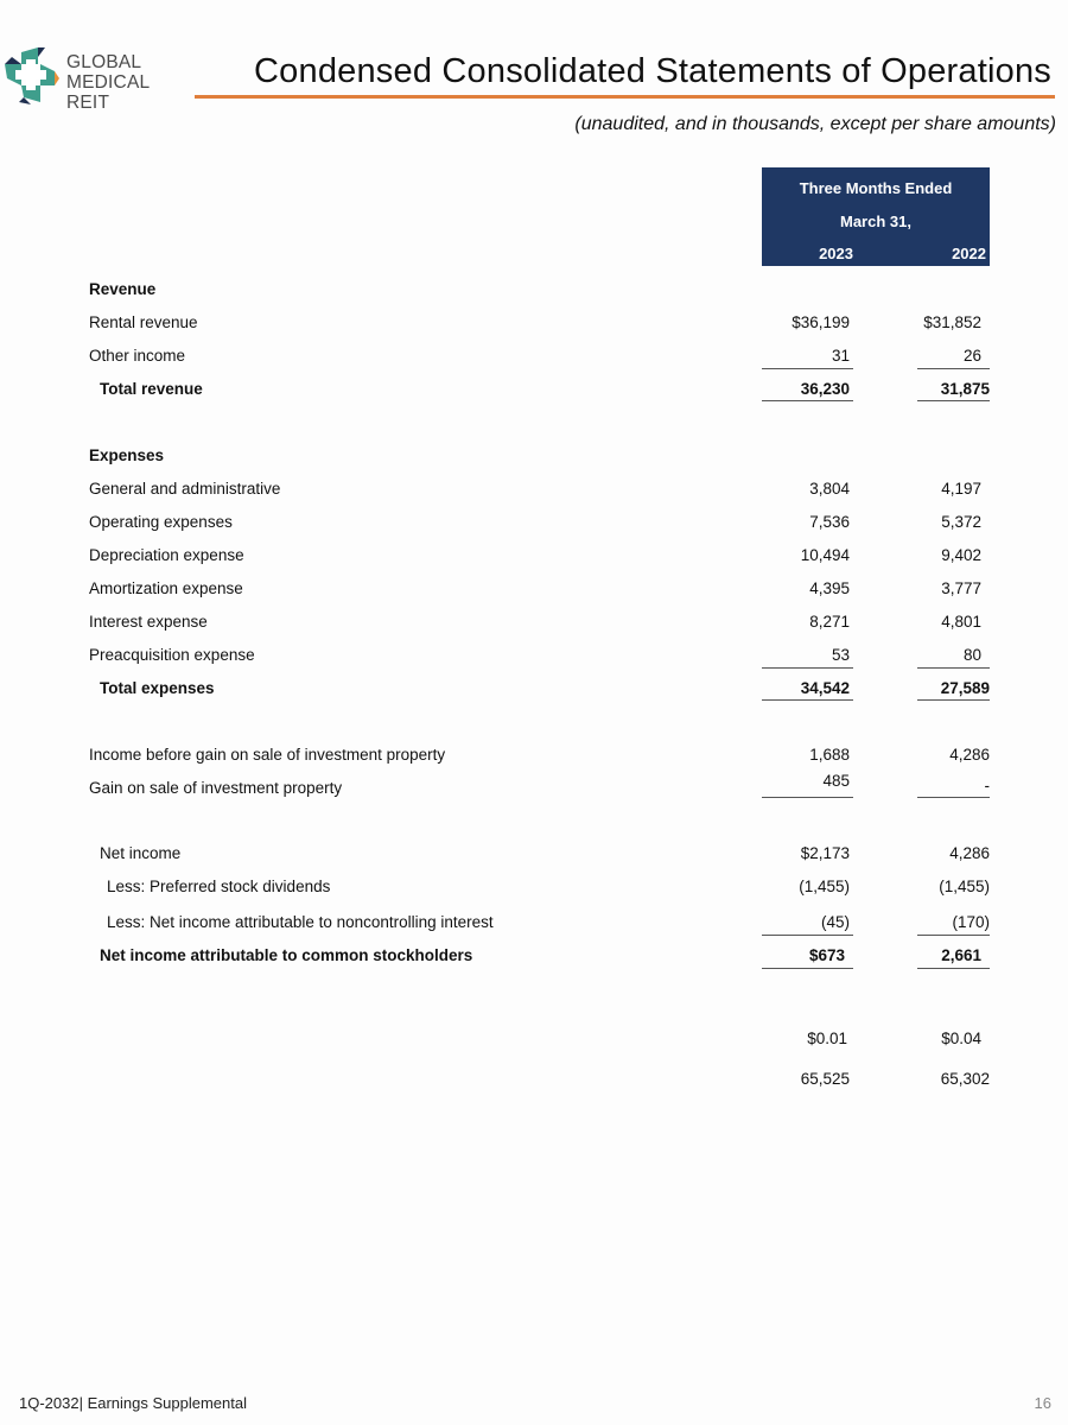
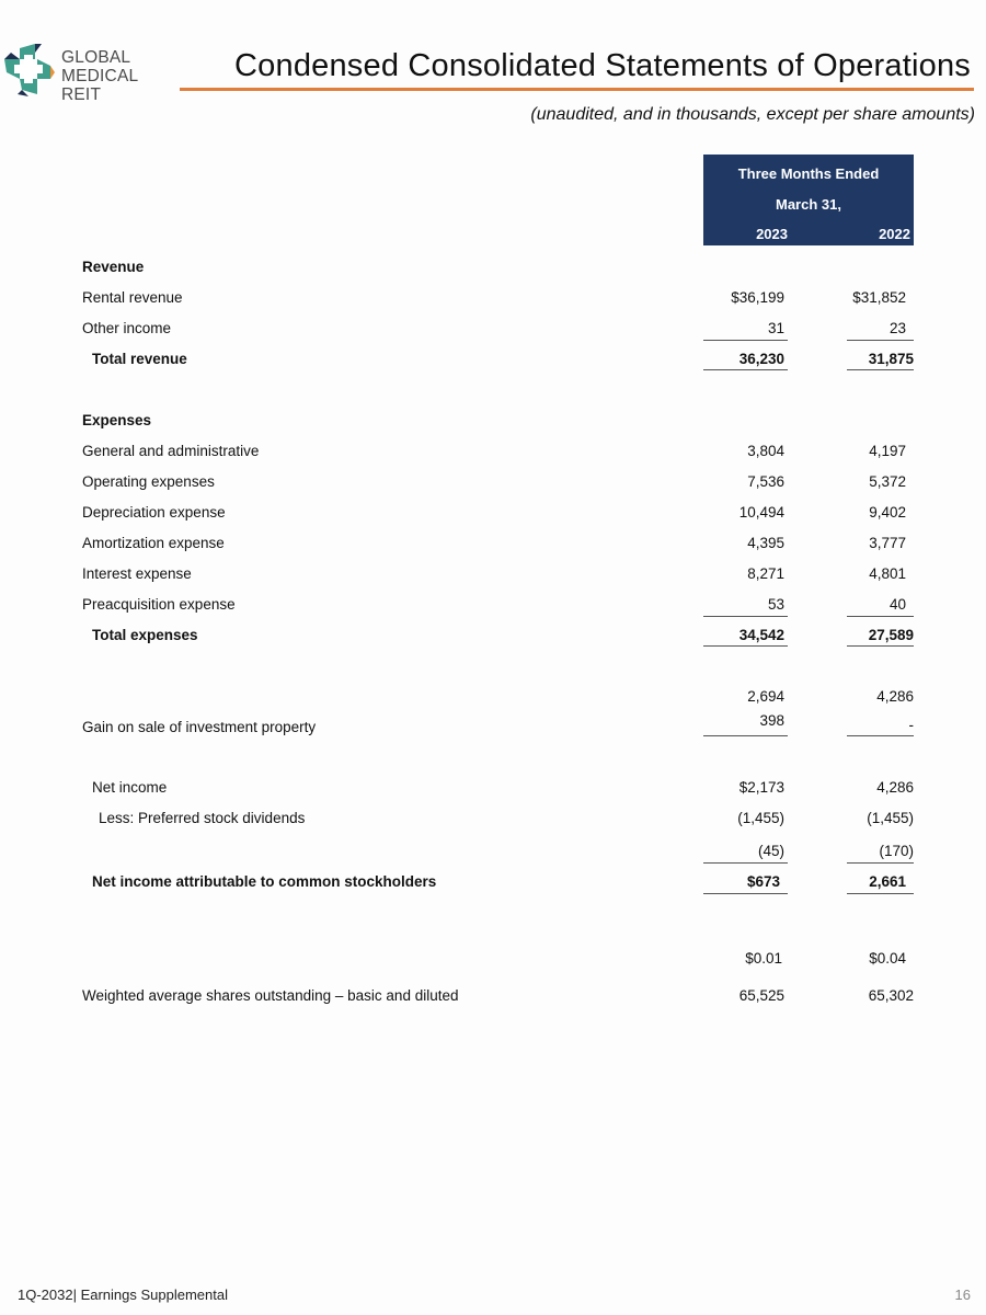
  GLOBAL
  MEDICAL REIT
  Condensed Consolidated Statements of Operations
  (unaudited, and in thousands, except per share amounts)
  Three Months Ended
  March 31,
  2023
  2022
  Revenue
  Rental revenue
  $36,199
  $31,852
  Other income
  31
- 26
+ 23
  Total revenue
  36,230
  31,875
  Expenses
  General and administrative
  3,804
  4,197
  Operating expenses
  7,536
  5,372
  Depreciation expense
  10,494
  9,402
  Amortization expense
  4,395
  3,777
  Interest expense
  8,271
  4,801
  Preacquisition expense
  53
- 80
+ 40
  Total expenses
  34,542
  27,589
- Income before gain on sale of investment property
- 1,688
+ 2,694
  4,286
  Gain on sale of investment property
- 485
+ 398
  -
  Net income
  $2,173
  4,286
  Less: Preferred stock dividends
  (1,455)
  (1,455)
- Less: Net income attributable to noncontrolling interest
  (45)
  (170)
  Net income attributable to common stockholders
  $673
  2,661
  $0.01
  $0.04
+ Weighted average shares outstanding – basic and diluted
  65,525
  65,302
  1Q-2032| Earnings Supplemental
  16
